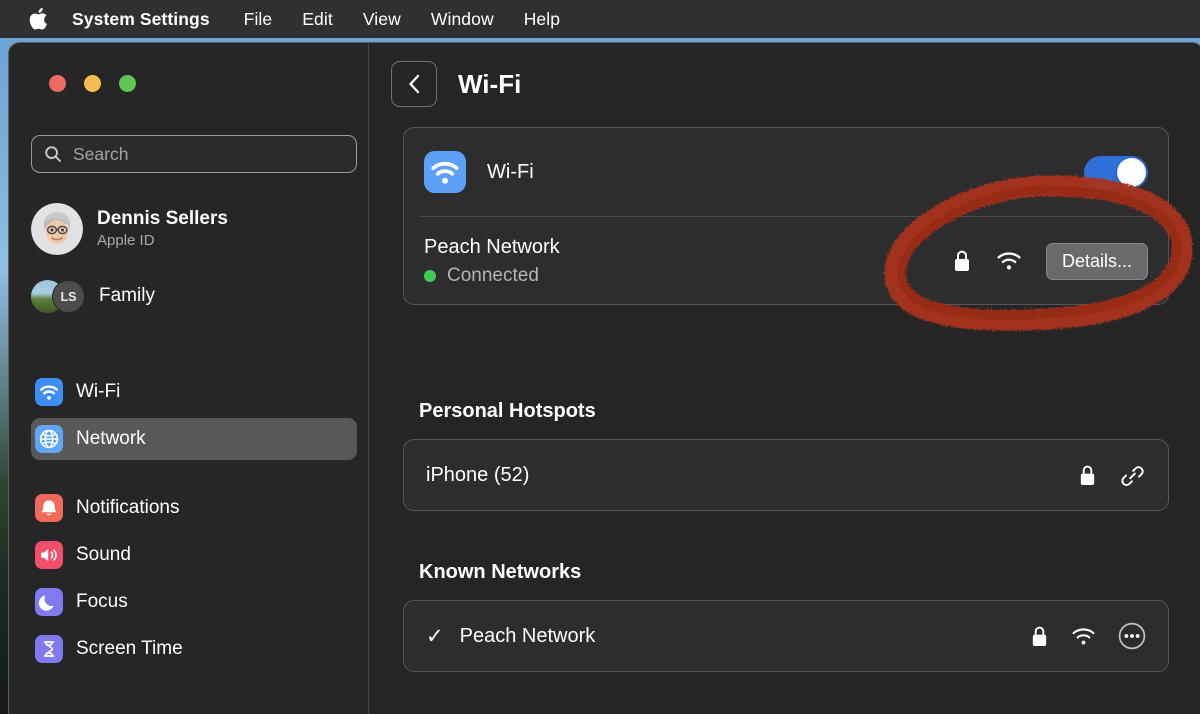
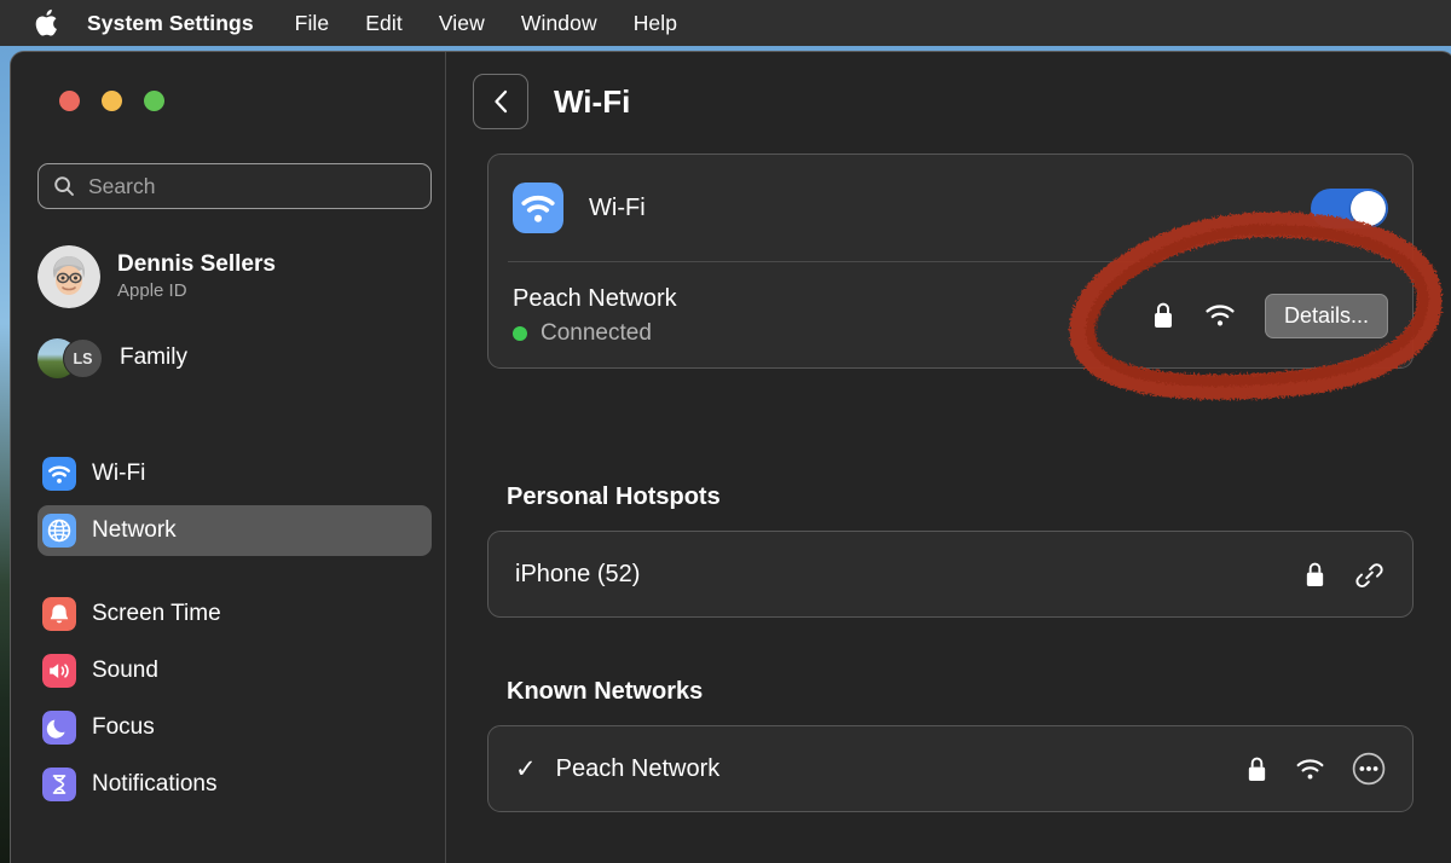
  System Settings
  File
  Edit
  View
  Window
  Help
  Search
  Dennis Sellers
  Apple ID
  LS
  Family
  Wi-Fi
  Network
- Notifications
+ Screen Time
  Sound
  Focus
- Screen Time
+ Notifications
  Wi-Fi
  Wi-Fi
  Peach Network
  Connected
  Details...
  Personal Hotspots
  iPhone (52)
  Known Networks
  ✓
  Peach Network
